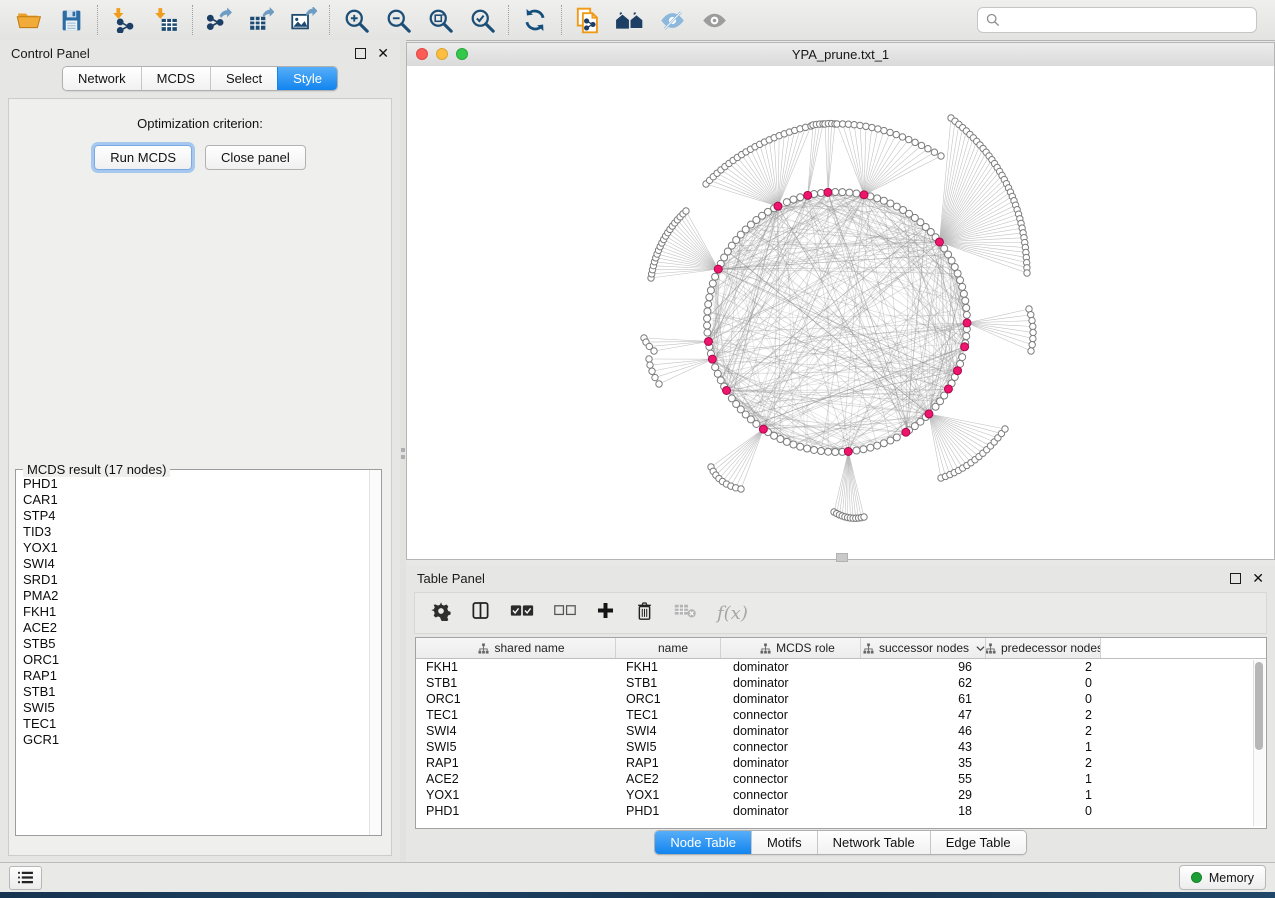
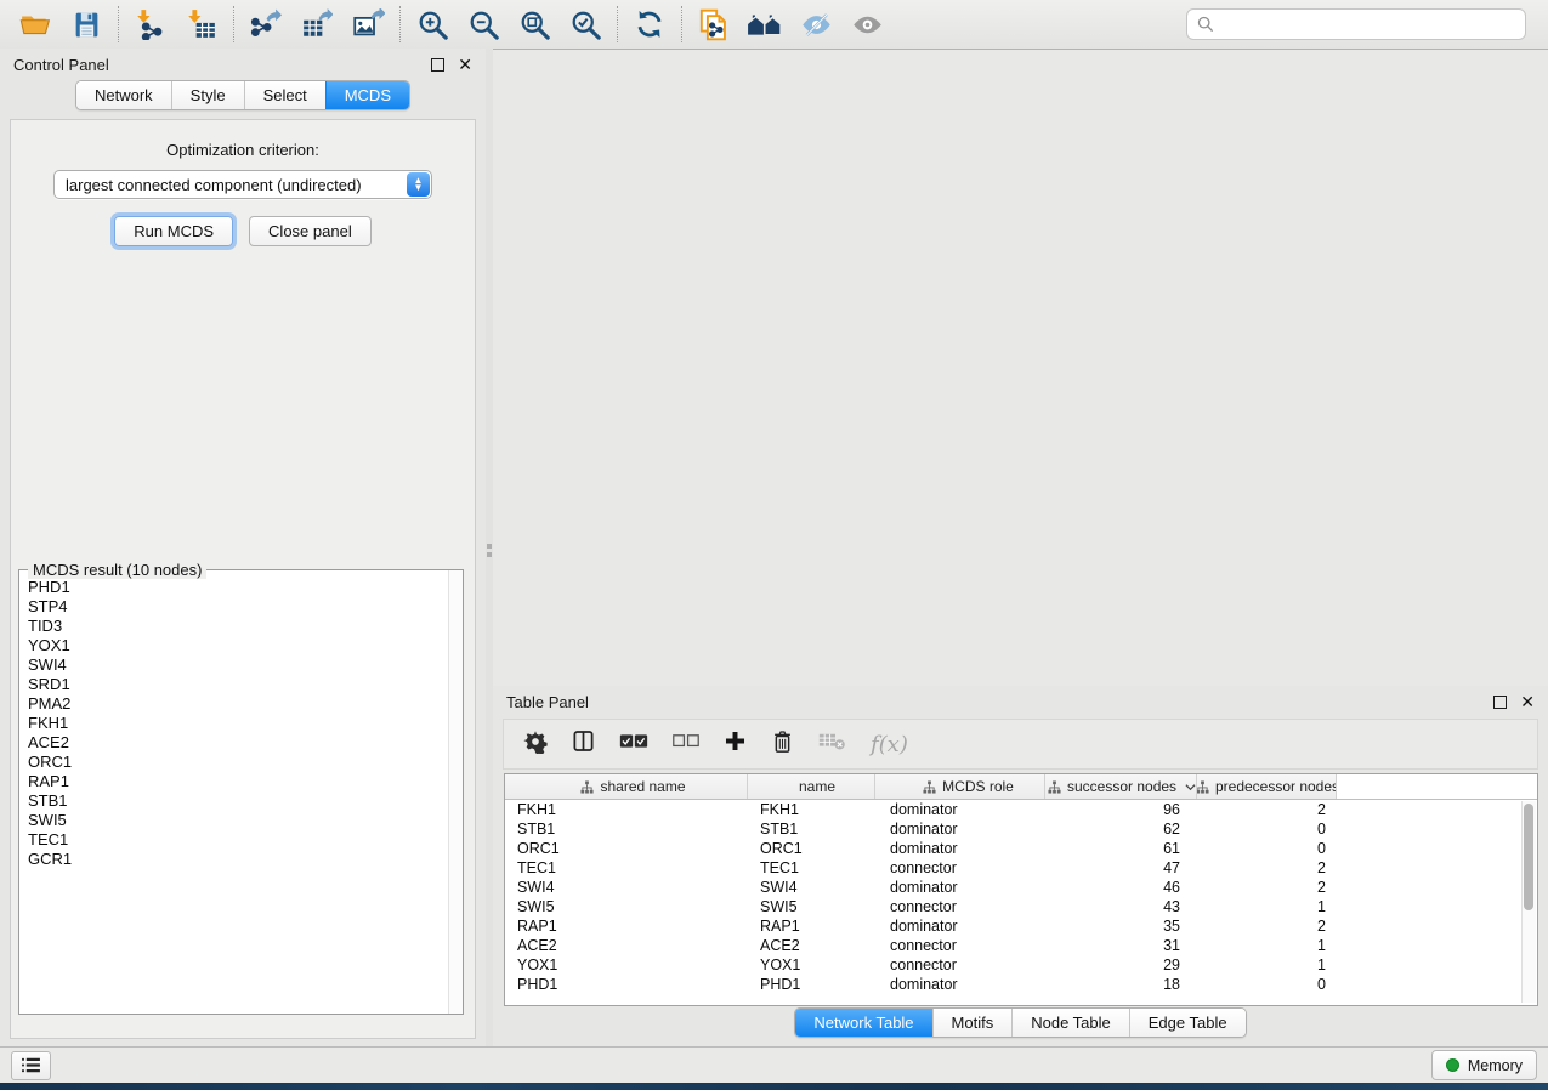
  Control Panel
  ✕
  Network
- MCDS
+ Style
  Select
- Style
+ MCDS
  Optimization criterion:
+ largest connected component (undirected)
+ ▲
+ ▼
  Run MCDS
  Close panel
- MCDS result (17 nodes)
+ MCDS result (10 nodes)
  PHD1
- CAR1
  STP4
  TID3
  YOX1
  SWI4
  SRD1
  PMA2
  FKH1
  ACE2
- STB5
  ORC1
  RAP1
  STB1
  SWI5
  TEC1
  GCR1
- YPA_prune.txt_1
  Table Panel
  ✕
  f(x)
  shared name
  name
  MCDS role
  successor nodes
  predecessor node
  FKH1
  FKH1
  dominator
  96
  2
  STB1
  STB1
  dominator
  62
  0
  ORC1
  ORC1
  dominator
  61
  0
  TEC1
  TEC1
  connector
  47
  2
  SWI4
  SWI4
  dominator
  46
  2
  SWI5
  SWI5
  connector
  43
  1
  RAP1
  RAP1
  dominator
  35
  2
  ACE2
  ACE2
  connector
- 55
+ 31
  1
  YOX1
  YOX1
  connector
  29
  1
  PHD1
  PHD1
  dominator
  18
  0
- Node Table
+ Network Table
  Motifs
- Network Table
+ Node Table
  Edge Table
  Memory
